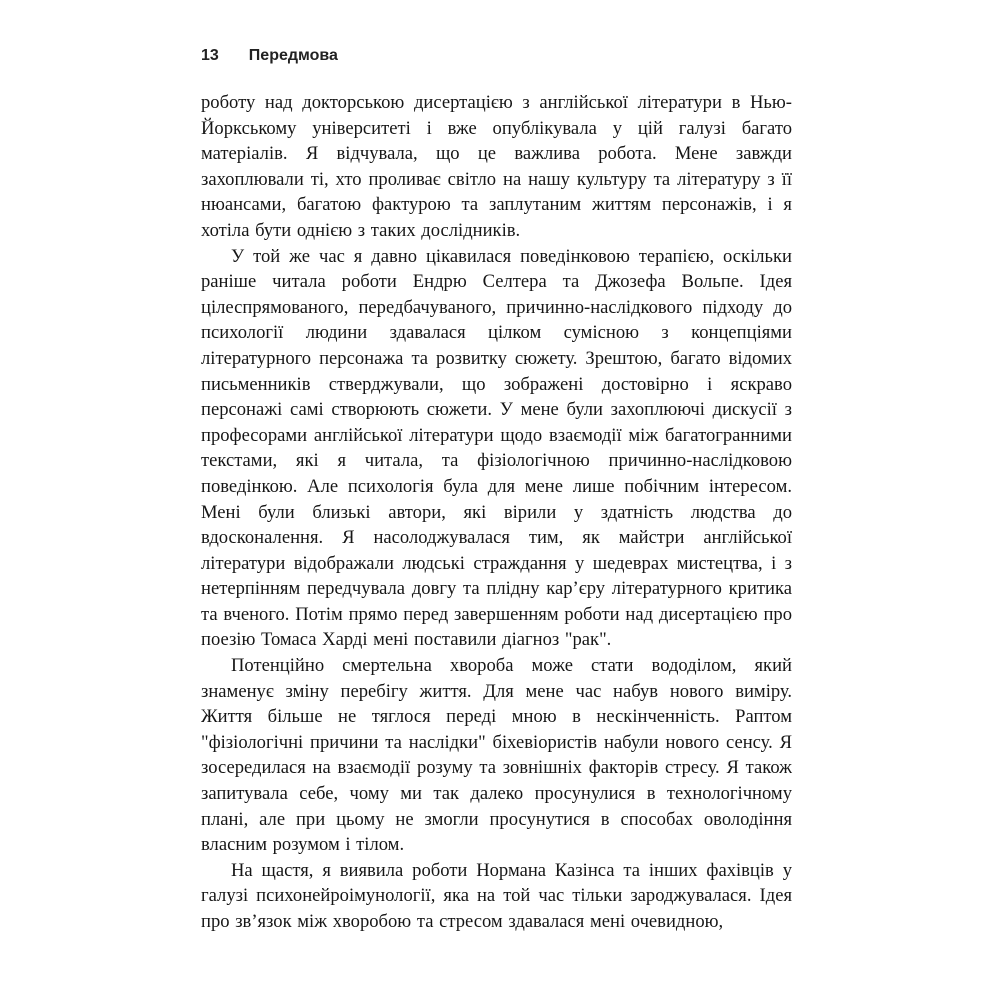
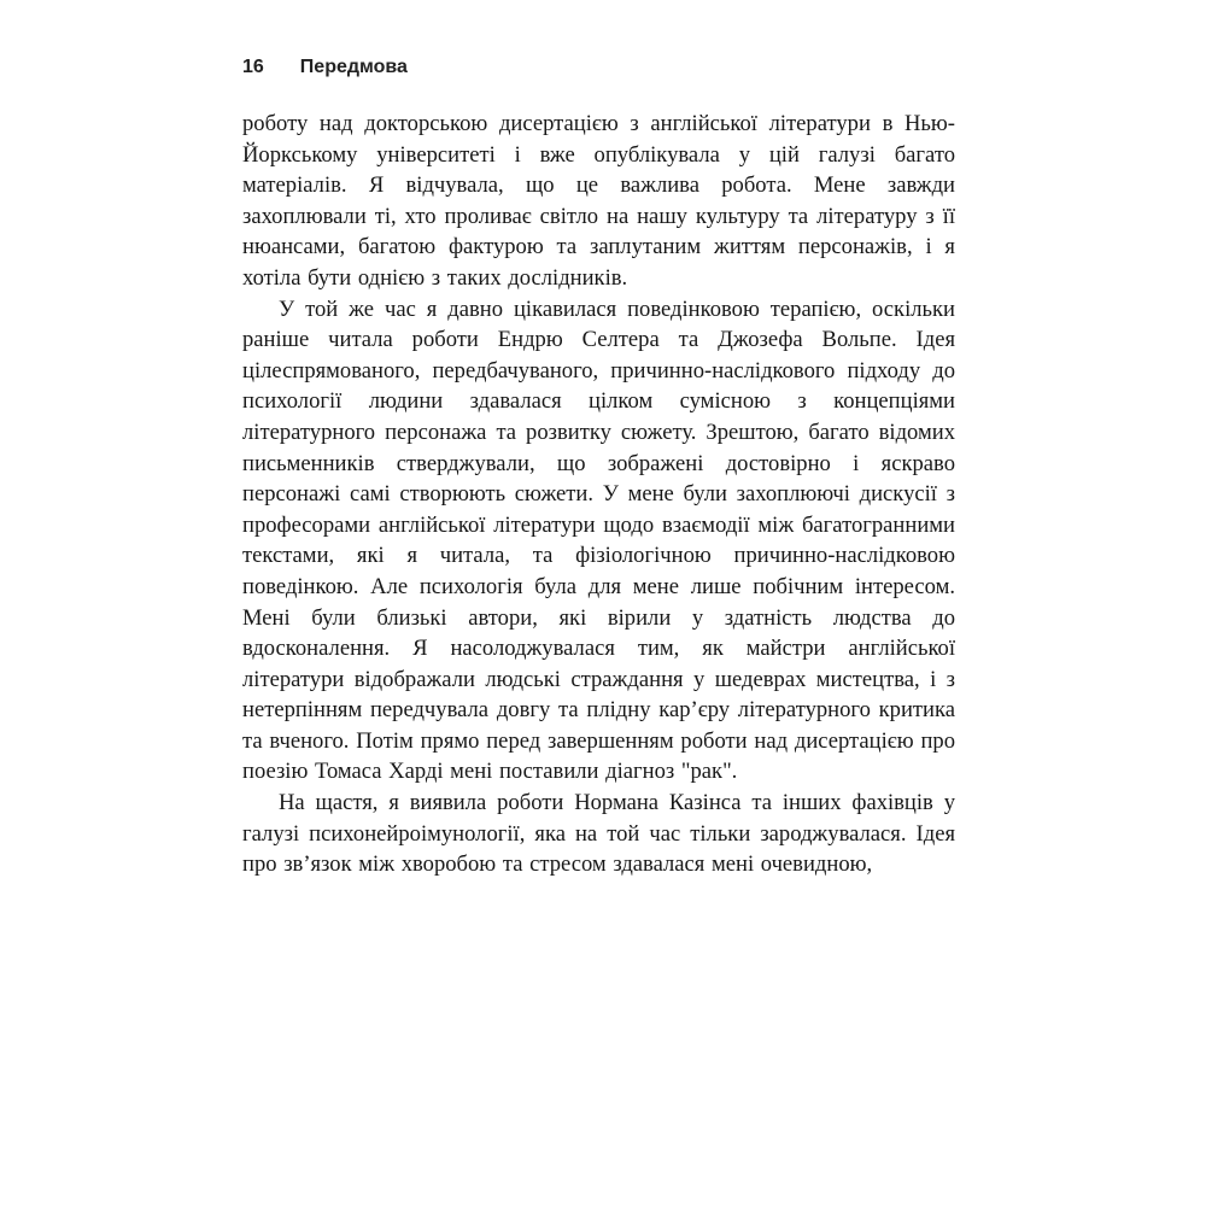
- 13
+ 16
  Передмова
  роботу над докторською дисертацією з англійської літератури в Нью-Йоркському університеті і вже опублікувала у цій галузі багато матеріалів. Я відчувала, що це важлива робота. Мене завжди захоплювали ті, хто проливає світло на нашу культуру та літературу з її нюансами, багатою фактурою та заплутаним життям персонажів, і я хотіла бути однією з таких дослідників.
  У той же час я давно цікавилася поведінковою терапією, оскільки раніше читала роботи Ендрю Селтера та Джозефа Вольпе. Ідея цілеспрямованого, передбачуваного, причинно-наслідкового підходу до психології людини здавалася цілком сумісною з концепціями літературного персонажа та розвитку сюжету. Зрештою, багато відомих письменників стверджували, що зображені достовірно і яскраво персонажі самі створюють сюжети. У мене були захоплюючі дискусії з професорами англійської літератури щодо взаємодії між багатогранними текстами, які я читала, та фізіологічною причинно-наслідковою поведінкою. Але психологія була для мене лише побічним інтересом. Мені були близькі автори, які вірили у здатність людства до вдосконалення. Я насолоджувалася тим, як майстри англійської літератури відображали людські страждання у шедеврах мистецтва, і з нетерпінням передчувала довгу та плідну кар’єру літературного критика та вченого. Потім прямо перед завершенням роботи над дисертацією про поезію Томаса Харді мені поставили діагноз "рак".
- Потенційно смертельна хвороба може стати вододілом, який знаменує зміну перебігу життя. Для мене час набув нового виміру. Життя більше не тяглося переді мною в нескінченність. Раптом "фізіологічні причини та наслідки" біхевіористів набули нового сенсу. Я зосередилася на взаємодії розуму та зовнішніх факторів стресу. Я також запитувала себе, чому ми так далеко просунулися в технологічному плані, але при цьому не змогли просунутися в способах оволодіння власним розумом і тілом.
  На щастя, я виявила роботи Нормана Казінса та інших фахівців у галузі психонейроімунології, яка на той час тільки зароджувалася. Ідея про зв’язок між хворобою та стресом здавалася мені очевидною,
